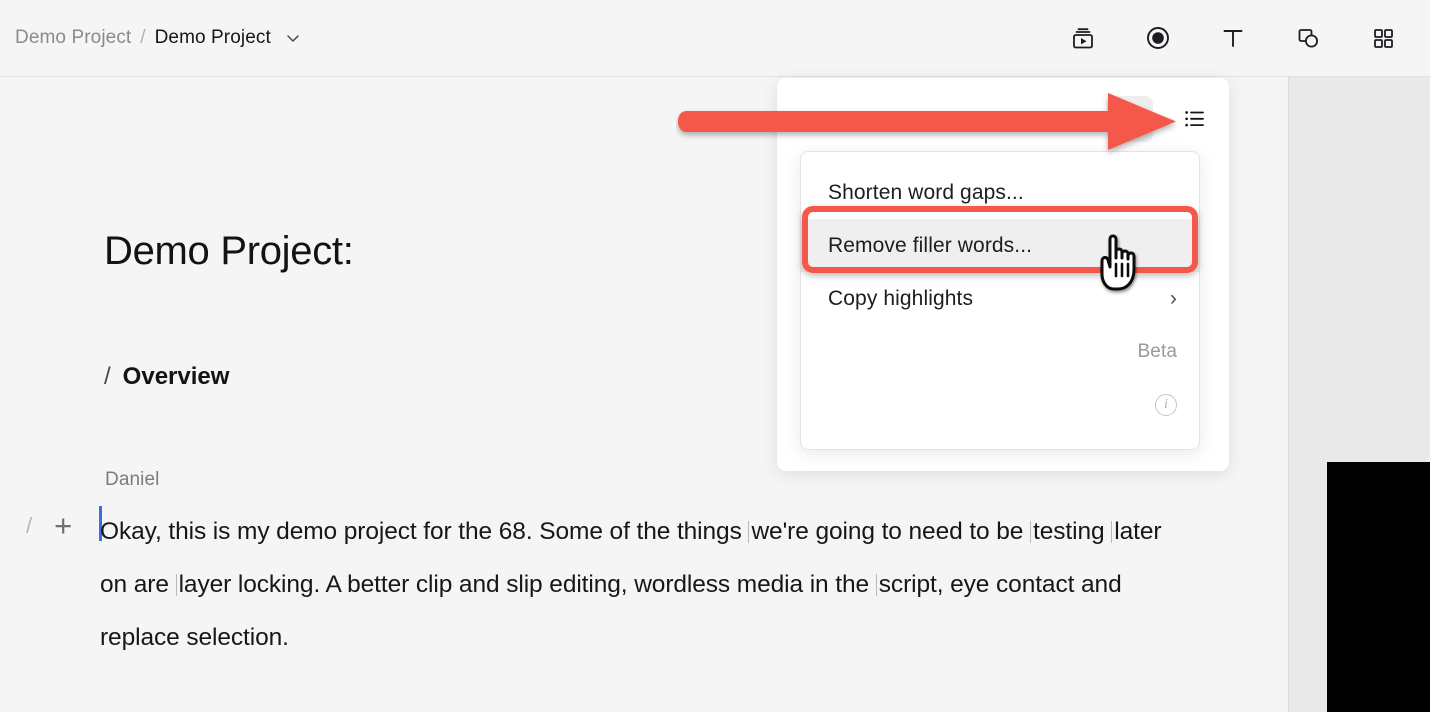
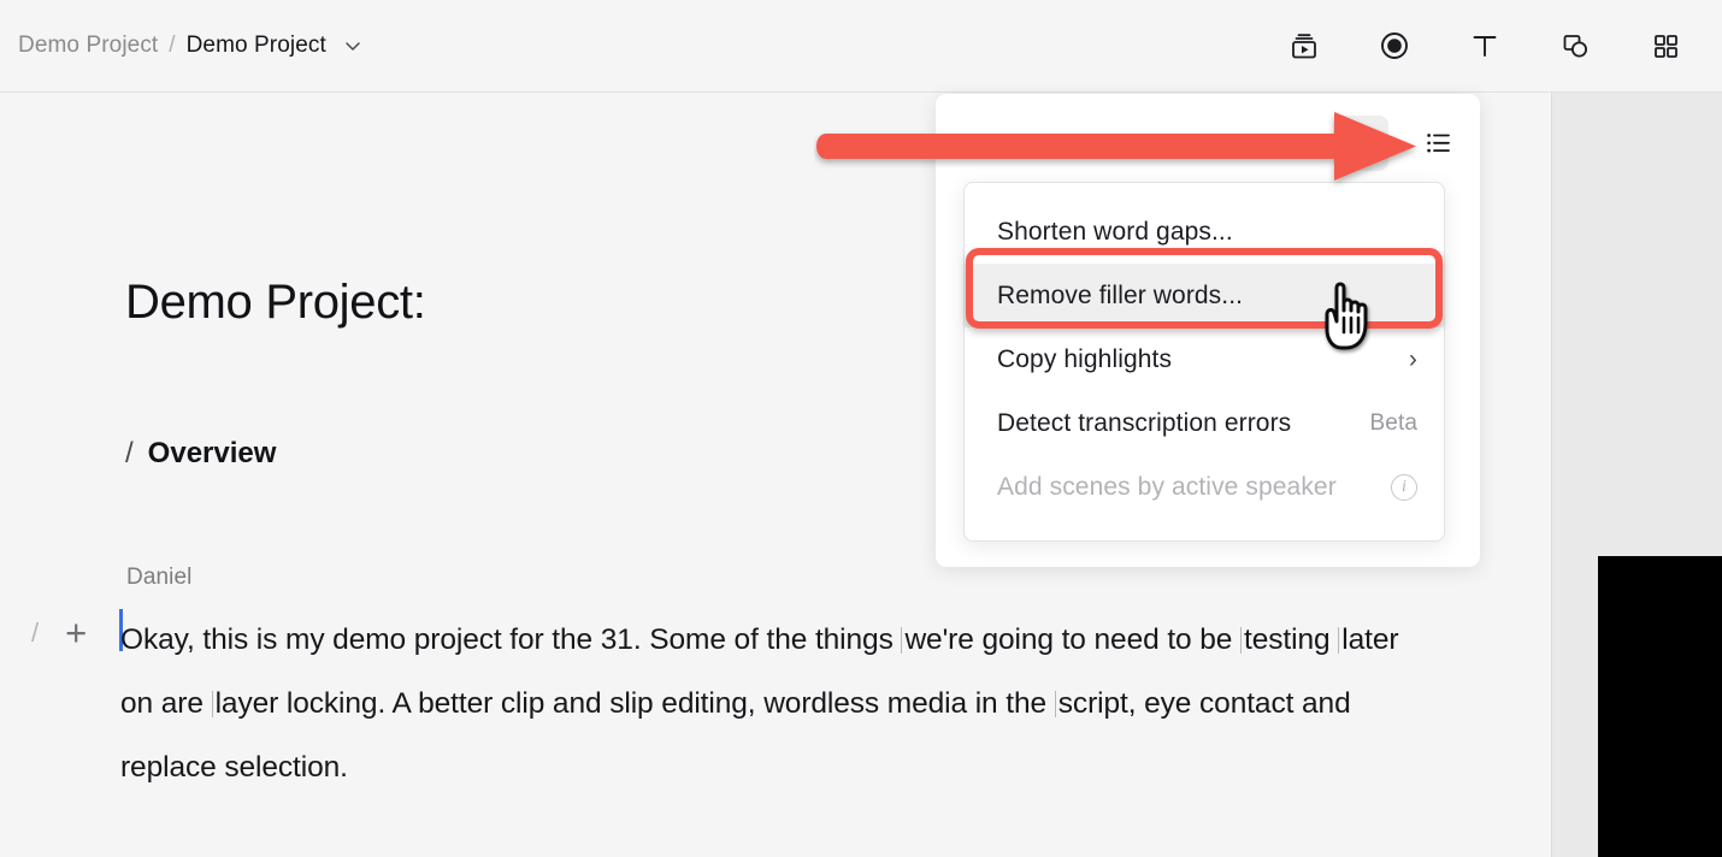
  Demo Project
  /
  Demo Project
  Demo Project:
  /
  Overview
  Daniel
  /
  +
- Okay, this is my demo project for the 68. Some of the things we're going to need to be testing later on are layer locking. A better clip and slip editing, wordless media in the script, eye contact and replace selection.
+ Okay, this is my demo project for the 31. Some of the things we're going to need to be testing later on are layer locking. A better clip and slip editing, wordless media in the script, eye contact and replace selection.
  Shorten word gaps...
  Remove filler words...
  Copy highlights
  ›
+ Detect transcription errors
  Beta
+ Add scenes by active speaker
  i
